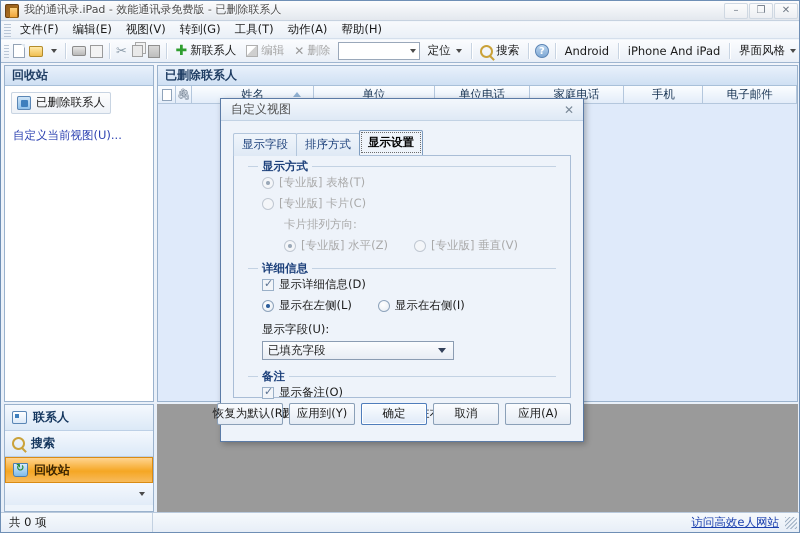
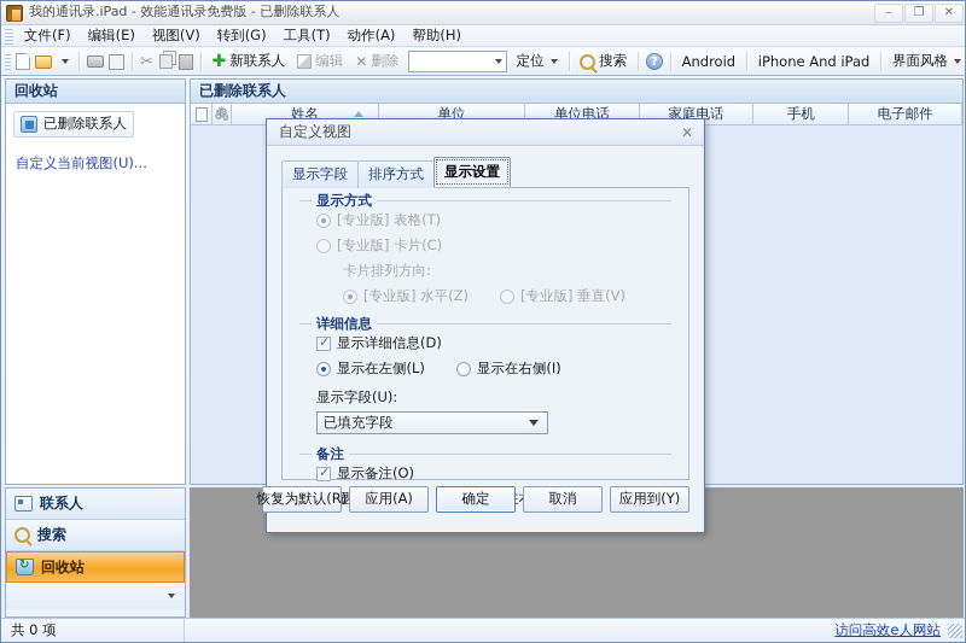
  我的通讯录.iPad - 效能通讯录免费版 - 已删除联系人
  –
  ❐
  ✕
  文件(F)
  编辑(E)
  视图(V)
  转到(G)
  工具(T)
  动作(A)
  帮助(H)
  ✂
  ✚
  新联系人
  编辑
  ✕
  删除
  定位
  搜索
  ?
  Android
  iPhone And iPad
  界面风格
  回收站
  已删除联系人
  自定义当前视图(U)...
  联系人
  搜索
  回收站
  已删除联系人
  🖇
  姓名
  单位
  单位电话
  家庭电话
  手机
  电子邮件
  共 0 项
  访问高效e人网站
  自定义视图
  ✕
  显示字段
  排序方式
  显示设置
  显示方式
  [专业版] 表格(T)
  [专业版] 卡片(C)
  卡片排列方向:
  [专业版] 水平(Z)
  [专业版] 垂直(V)
  详细信息
  显示详细信息(D)
  显示在左侧(L)
  显示在右侧(I)
  显示字段(U):
  已填充字段
  备注
  显示备注(O)
  恢复为默认(R)
- 应用到(Y)
+ 应用(A)
  确定
  取消
- 应用(A)
+ 应用到(Y)
